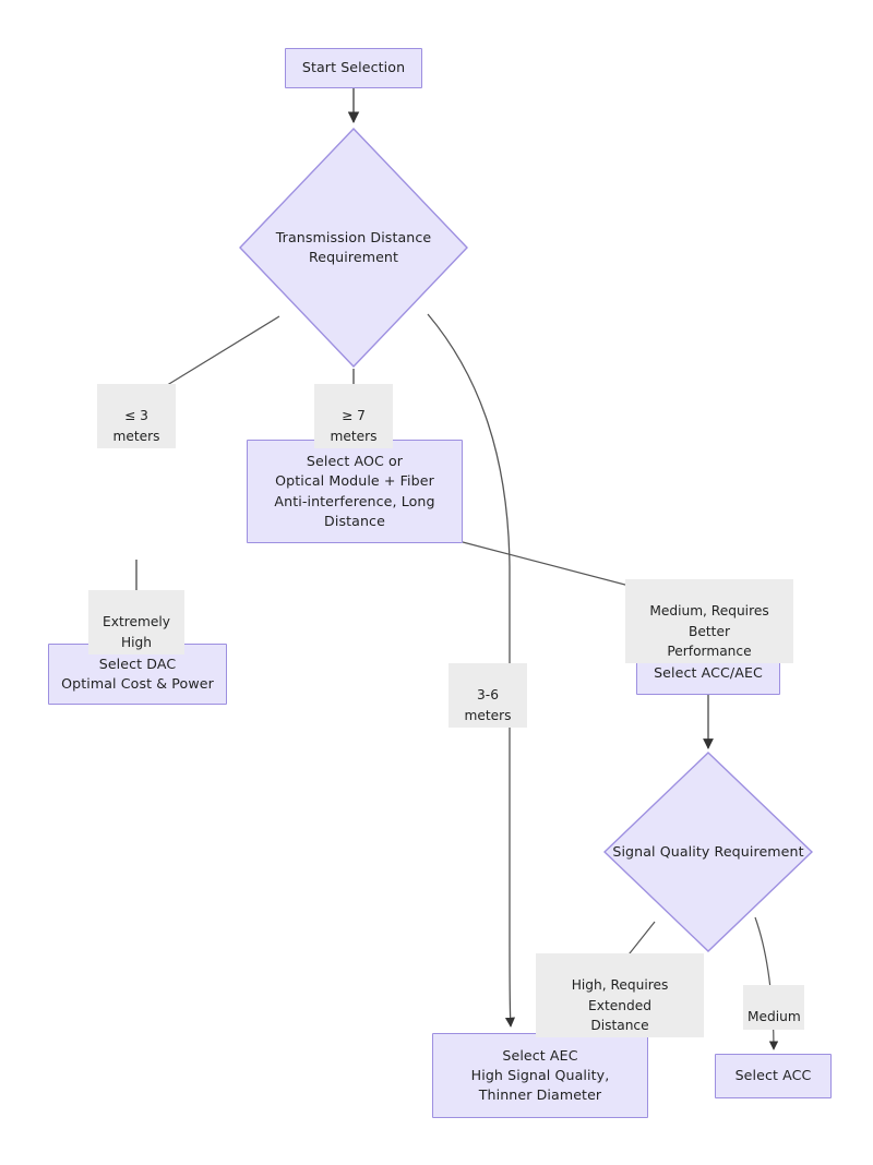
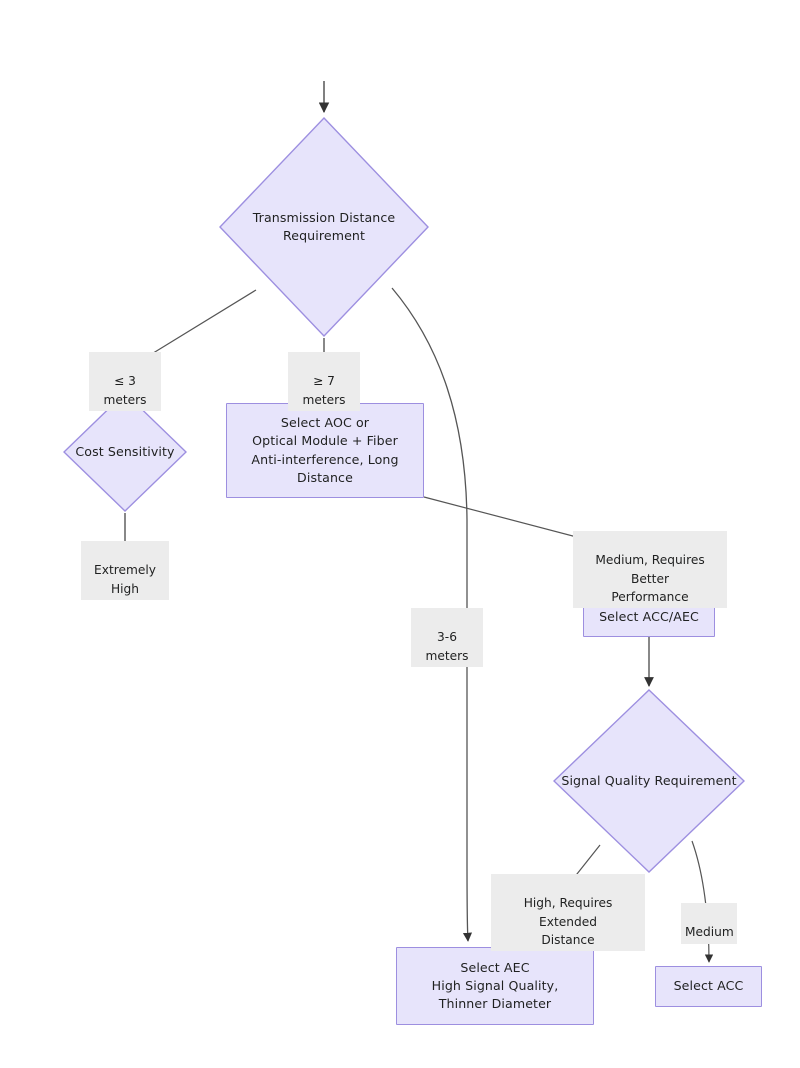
- Start Selection
  Transmission Distance
  Requirement
+ Cost Sensitivity
  Select AOC or
  Optical Module + Fiber
  Anti-interference, Long
  Distance
- Select DAC
- Optimal Cost & Power
  Select ACC/AEC
  Signal Quality Requirement
  Select AEC
  High Signal Quality,
  Thinner Diameter
  Select ACC
  ≤ 3 meters
  ≥ 7 meters
  3-6 meters
  Extremely High
  Medium, Requires Better
  Performance
  High, Requires Extended
  Distance
  Medium
